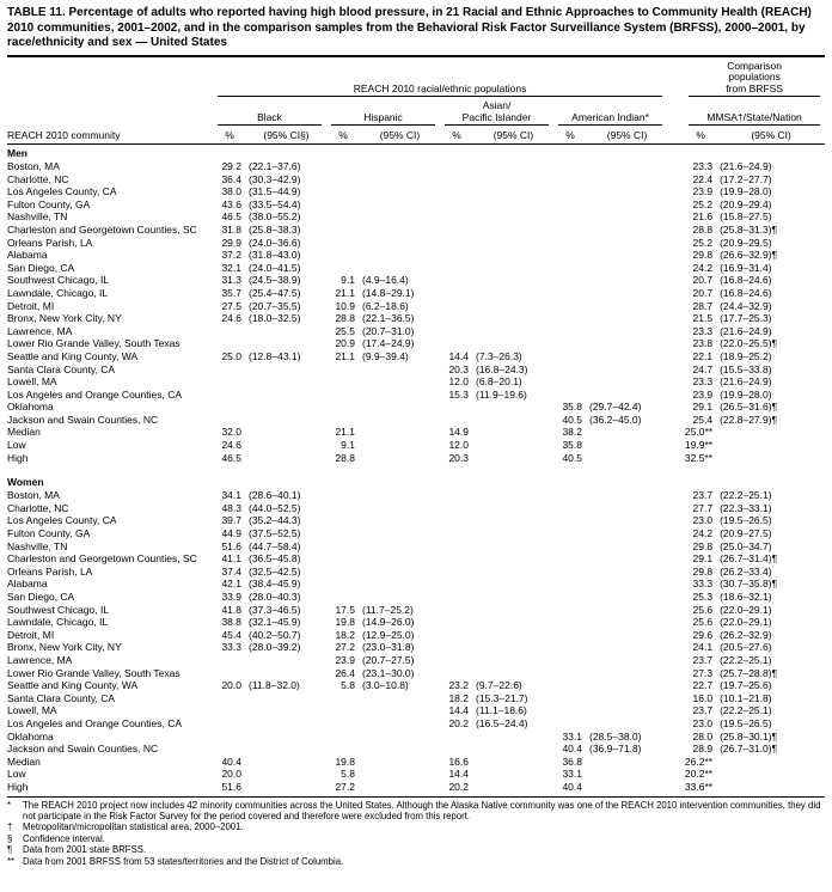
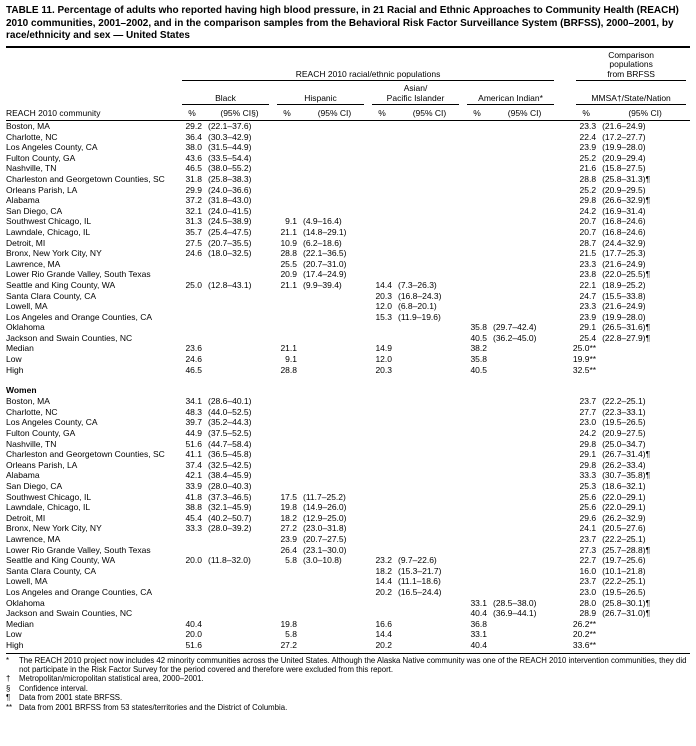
  TABLE 11. Percentage of adults who reported having high blood pressure, in 21 Racial and Ethnic Approaches to Community Health (REACH) 2010 communities, 2001–2002, and in the comparison samples from the Behavioral Risk Factor Surveillance System (BRFSS), 2000–2001, by race/ethnicity and sex — United States
  	REACH 2010 racial/ethnic populations		Comparison populations from BRFSS
  	Black	Hispanic	Asian/ Pacific Islander	American Indian*		MMSA†/State/Nation
  REACH 2010 community	%	(95% CI§)	%	(95% CI)	%	(95% CI)	%	(95% CI)		%	(95% CI)
- Men
  Boston, MA	29.2	(22.1–37.6)								23.3	(21.6–24.9)
  Charlotte, NC	36.4	(30.3–42.9)								22.4	(17.2–27.7)
  Los Angeles County, CA	38.0	(31.5–44.9)								23.9	(19.9–28.0)
  Fulton County, GA	43.6	(33.5–54.4)								25.2	(20.9–29.4)
  Nashville, TN	46.5	(38.0–55.2)								21.6	(15.8–27.5)
  Charleston and Georgetown Counties, SC	31.8	(25.8–38.3)								28.8	(25.8–31.3)¶
  Orleans Parish, LA	29.9	(24.0–36.6)								25.2	(20.9–29.5)
  Alabama	37.2	(31.8–43.0)								29.8	(26.6–32.9)¶
  San Diego, CA	32.1	(24.0–41.5)								24.2	(16.9–31.4)
  Southwest Chicago, IL	31.3	(24.5–38.9)	9.1	(4.9–16.4)						20.7	(16.8–24.6)
  Lawndale, Chicago, IL	35.7	(25.4–47.5)	21.1	(14.8–29.1)						20.7	(16.8–24.6)
  Detroit, MI	27.5	(20.7–35.5)	10.9	(6.2–18.6)						28.7	(24.4–32.9)
  Bronx, New York City, NY	24.6	(18.0–32.5)	28.8	(22.1–36.5)						21.5	(17.7–25.3)
  Lawrence, MA			25.5	(20.7–31.0)						23.3	(21.6–24.9)
  Lower Rio Grande Valley, South Texas			20.9	(17.4–24.9)						23.8	(22.0–25.5)¶
  Seattle and King County, WA	25.0	(12.8–43.1)	21.1	(9.9–39.4)	14.4	(7.3–26.3)				22.1	(18.9–25.2)
  Santa Clara County, CA					20.3	(16.8–24.3)				24.7	(15.5–33.8)
  Lowell, MA					12.0	(6.8–20.1)				23.3	(21.6–24.9)
  Los Angeles and Orange Counties, CA					15.3	(11.9–19.6)				23.9	(19.9–28.0)
  Oklahoma							35.8	(29.7–42.4)		29.1	(26.5–31.6)¶
  Jackson and Swain Counties, NC							40.5	(36.2–45.0)		25.4	(22.8–27.9)¶
- Median	32.0		21.1		14.9		38.2			25.0**
+ Median	23.6		21.1		14.9		38.2			25.0**
  Low	24.6		9.1		12.0		35.8			19.9**
  High	46.5		28.8		20.3		40.5			32.5**
  Women
  Boston, MA	34.1	(28.6–40.1)								23.7	(22.2–25.1)
  Charlotte, NC	48.3	(44.0–52.5)								27.7	(22.3–33.1)
  Los Angeles County, CA	39.7	(35.2–44.3)								23.0	(19.5–26.5)
  Fulton County, GA	44.9	(37.5–52.5)								24.2	(20.9–27.5)
  Nashville, TN	51.6	(44.7–58.4)								29.8	(25.0–34.7)
  Charleston and Georgetown Counties, SC	41.1	(36.5–45.8)								29.1	(26.7–31.4)¶
  Orleans Parish, LA	37.4	(32.5–42.5)								29.8	(26.2–33.4)
  Alabama	42.1	(38.4–45.9)								33.3	(30.7–35.8)¶
  San Diego, CA	33.9	(28.0–40.3)								25.3	(18.6–32.1)
  Southwest Chicago, IL	41.8	(37.3–46.5)	17.5	(11.7–25.2)						25.6	(22.0–29.1)
  Lawndale, Chicago, IL	38.8	(32.1–45.9)	19.8	(14.9–26.0)						25.6	(22.0–29.1)
  Detroit, MI	45.4	(40.2–50.7)	18.2	(12.9–25.0)						29.6	(26.2–32.9)
  Bronx, New York City, NY	33.3	(28.0–39.2)	27.2	(23.0–31.8)						24.1	(20.5–27.6)
  Lawrence, MA			23.9	(20.7–27.5)						23.7	(22.2–25.1)
  Lower Rio Grande Valley, South Texas			26.4	(23.1–30.0)						27.3	(25.7–28.8)¶
  Seattle and King County, WA	20.0	(11.8–32.0)	5.8	(3.0–10.8)	23.2	(9.7–22.6)				22.7	(19.7–25.6)
  Santa Clara County, CA					18.2	(15.3–21.7)				16.0	(10.1–21.8)
  Lowell, MA					14.4	(11.1–18.6)				23.7	(22.2–25.1)
  Los Angeles and Orange Counties, CA					20.2	(16.5–24.4)				23.0	(19.5–26.5)
  Oklahoma							33.1	(28.5–38.0)		28.0	(25.8–30.1)¶
- Jackson and Swain Counties, NC							40.4	(36.9–71.8)		28.9	(26.7–31.0)¶
+ Jackson and Swain Counties, NC							40.4	(36.9–44.1)		28.9	(26.7–31.0)¶
  Median	40.4		19.8		16.6		36.8			26.2**
  Low	20.0		5.8		14.4		33.1			20.2**
  High	51.6		27.2		20.2		40.4			33.6**
  *
  The REACH 2010 project now includes 42 minority communities across the United States. Although the Alaska Native community was one of the REACH 2010 intervention communities, they did not participate in the Risk Factor Survey for the period covered and therefore were excluded from this report.
  †
  Metropolitan/micropolitan statistical area, 2000–2001.
  §
  Confidence interval.
  ¶
  Data from 2001 state BRFSS.
  **
  Data from 2001 BRFSS from 53 states/territories and the District of Columbia.
